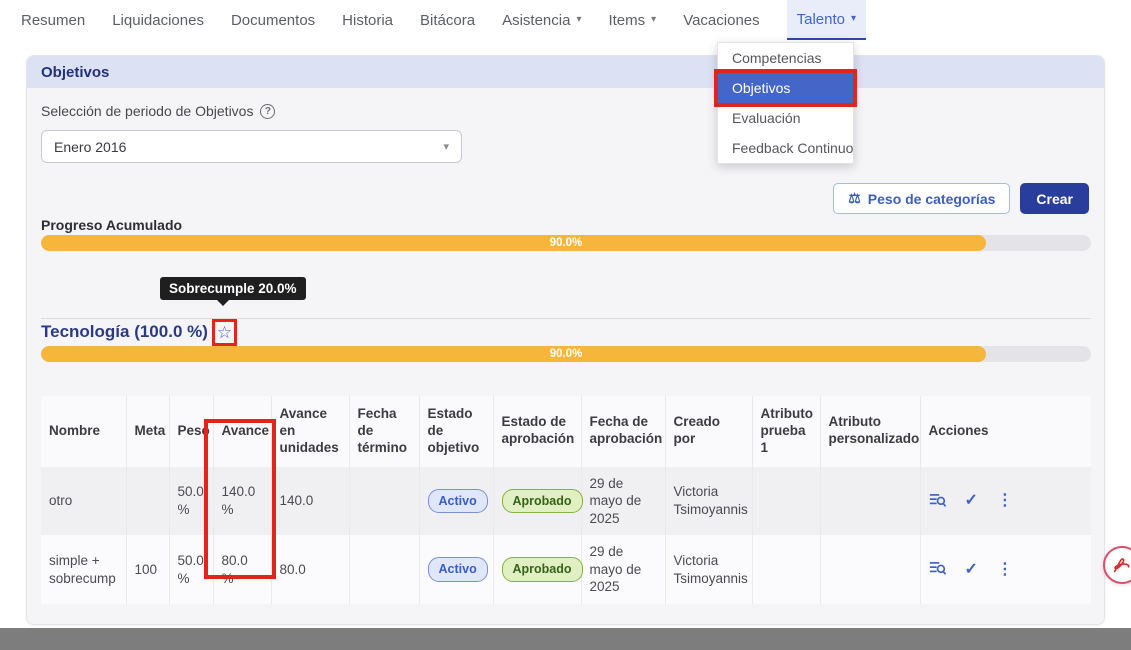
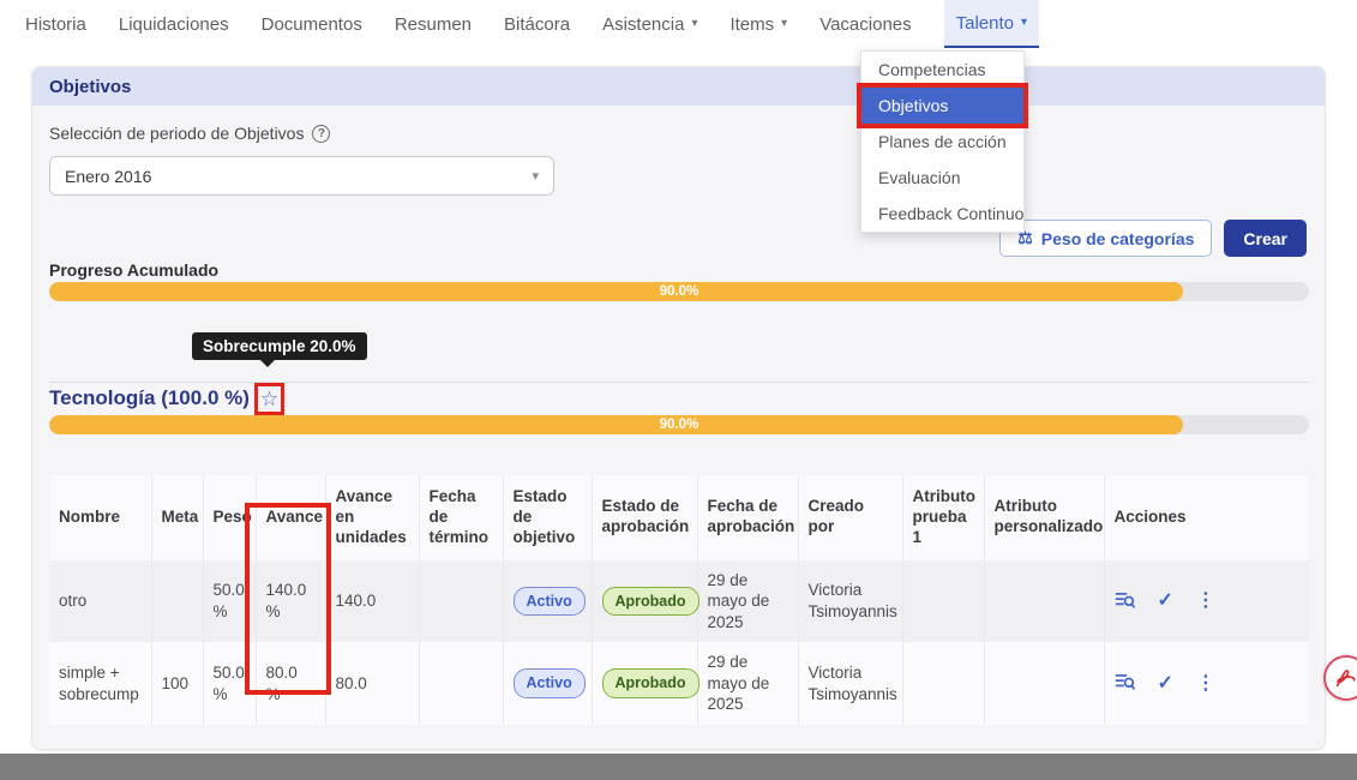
- Resumen
+ Historia
  Liquidaciones
  Documentos
- Historia
+ Resumen
  Bitácora
  Asistencia
  ▾
  Items
  ▾
  Vacaciones
  Talento
  ▾
  Objetivos
  Selección de periodo de Objetivos
  ?
  Enero 2016
  ▾
  ⚖
  Peso de categorías
  Crear
  Progreso Acumulado
  90.0%
  Tecnología (100.0 %)
  ☆
  90.0%
  Nombre	Meta	Peso	Avance	Avance en unidades	Fecha de término	Estado de objetivo	Estado de aprobación	Fecha de aprobación	Creado por	Atributo prueba 1	Atributo personalizado	Acciones
  otro		50.0 %	140.0 %	140.0		Activo	Aprobado	29 de mayo de 2025	Victoria Tsimoyannis			✓ ⋮
  simple + sobrecump	100	50.0 %	80.0 %	80.0		Activo	Aprobado	29 de mayo de 2025	Victoria Tsimoyannis			✓ ⋮
  Competencias
  Objetivos
+ Planes de acción
  Evaluación
  Feedback Continuo
  Sobrecumple 20.0%
